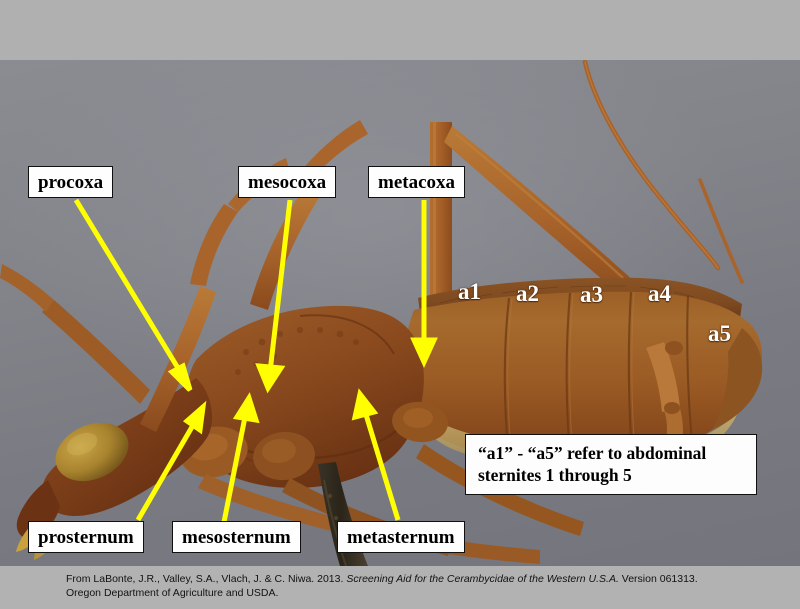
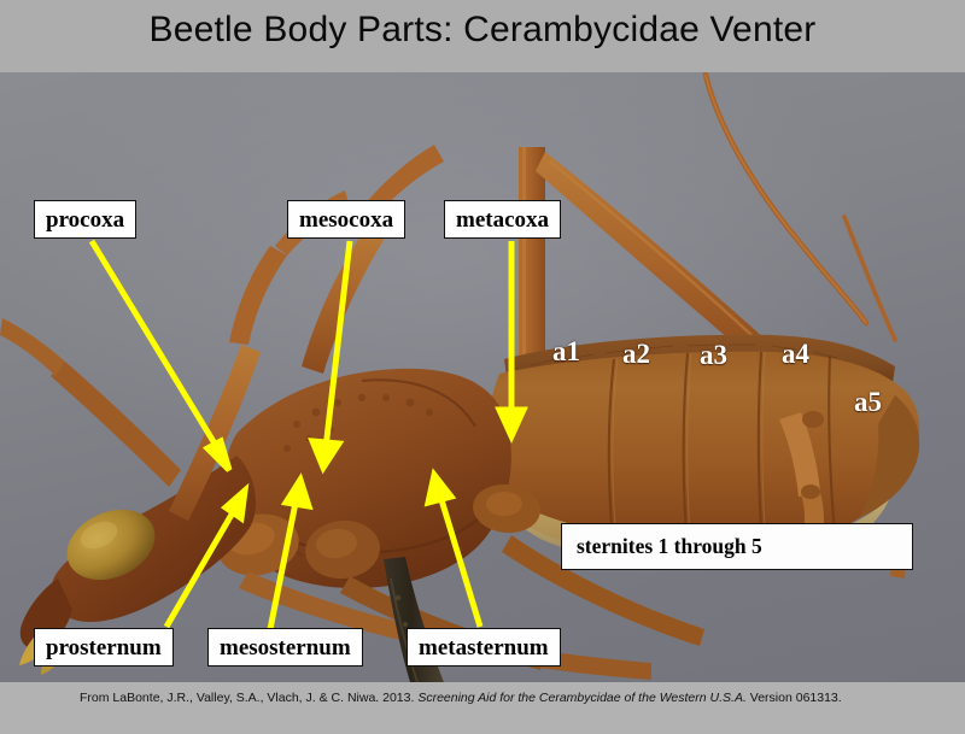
+ Beetle Body Parts: Cerambycidae Venter
  a1
  a2
  a3
  a4
  a5
  procoxa
  mesocoxa
  metacoxa
  prosternum
  mesosternum
  metasternum
- “a1” - “a5” refer to abdominal
  sternites 1 through 5
  From LaBonte, J.R., Valley, S.A., Vlach, J. & C. Niwa. 2013. Screening Aid for the Cerambycidae of the Western U.S.A. Version 061313.
- Oregon Department of Agriculture and USDA.
